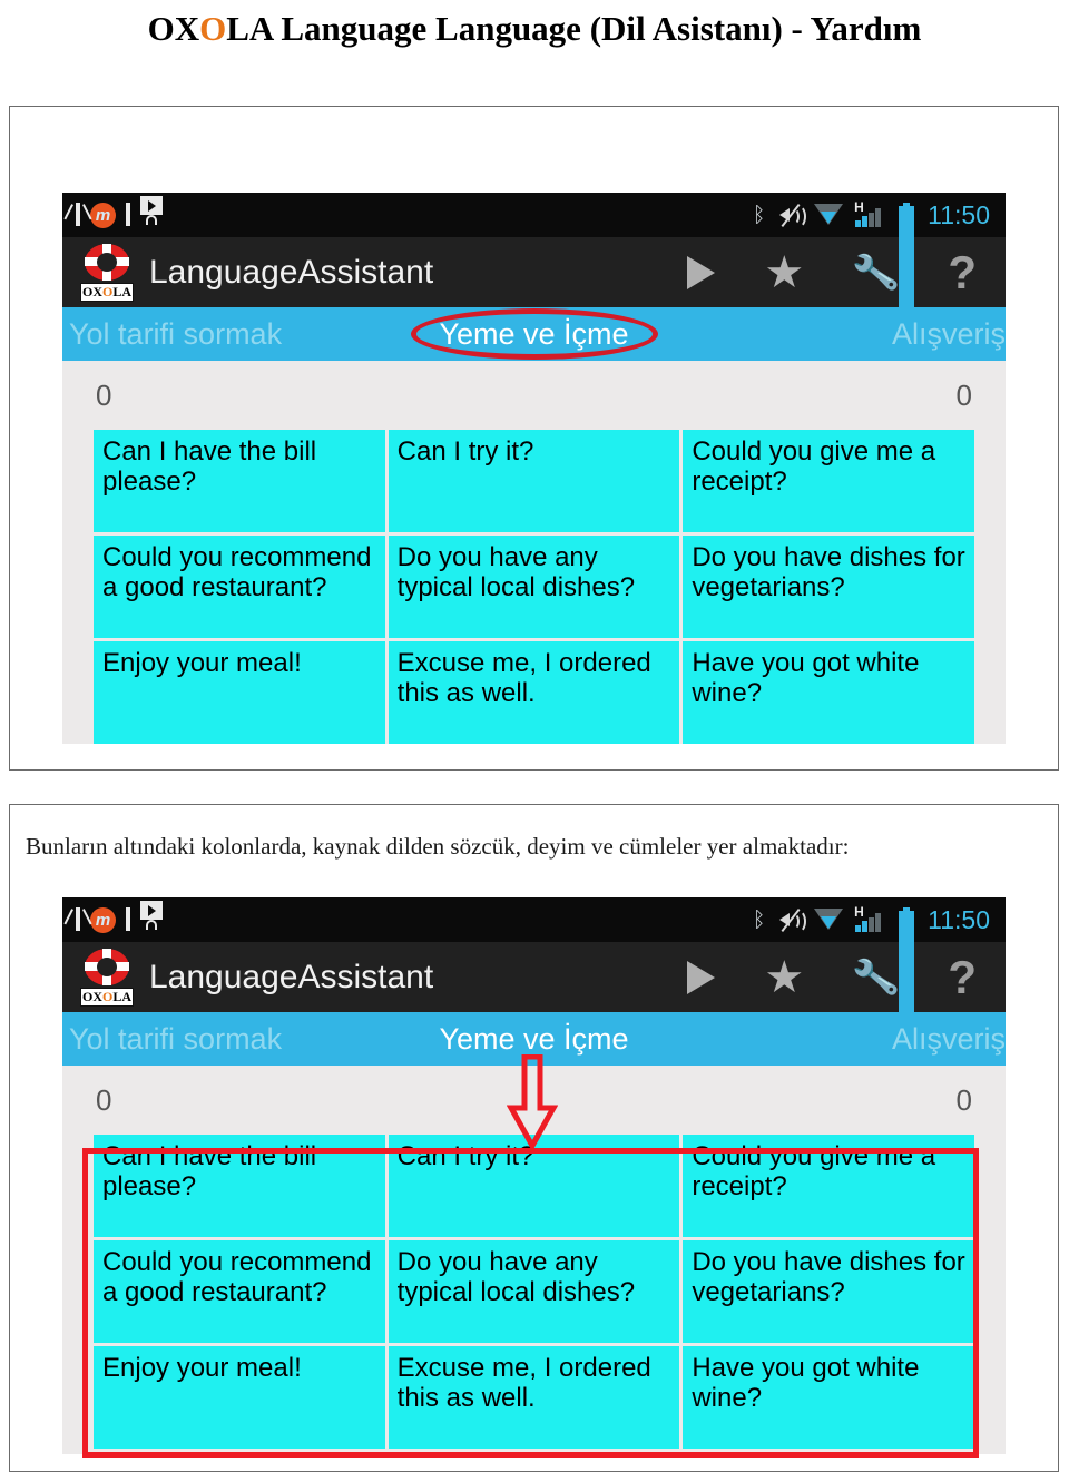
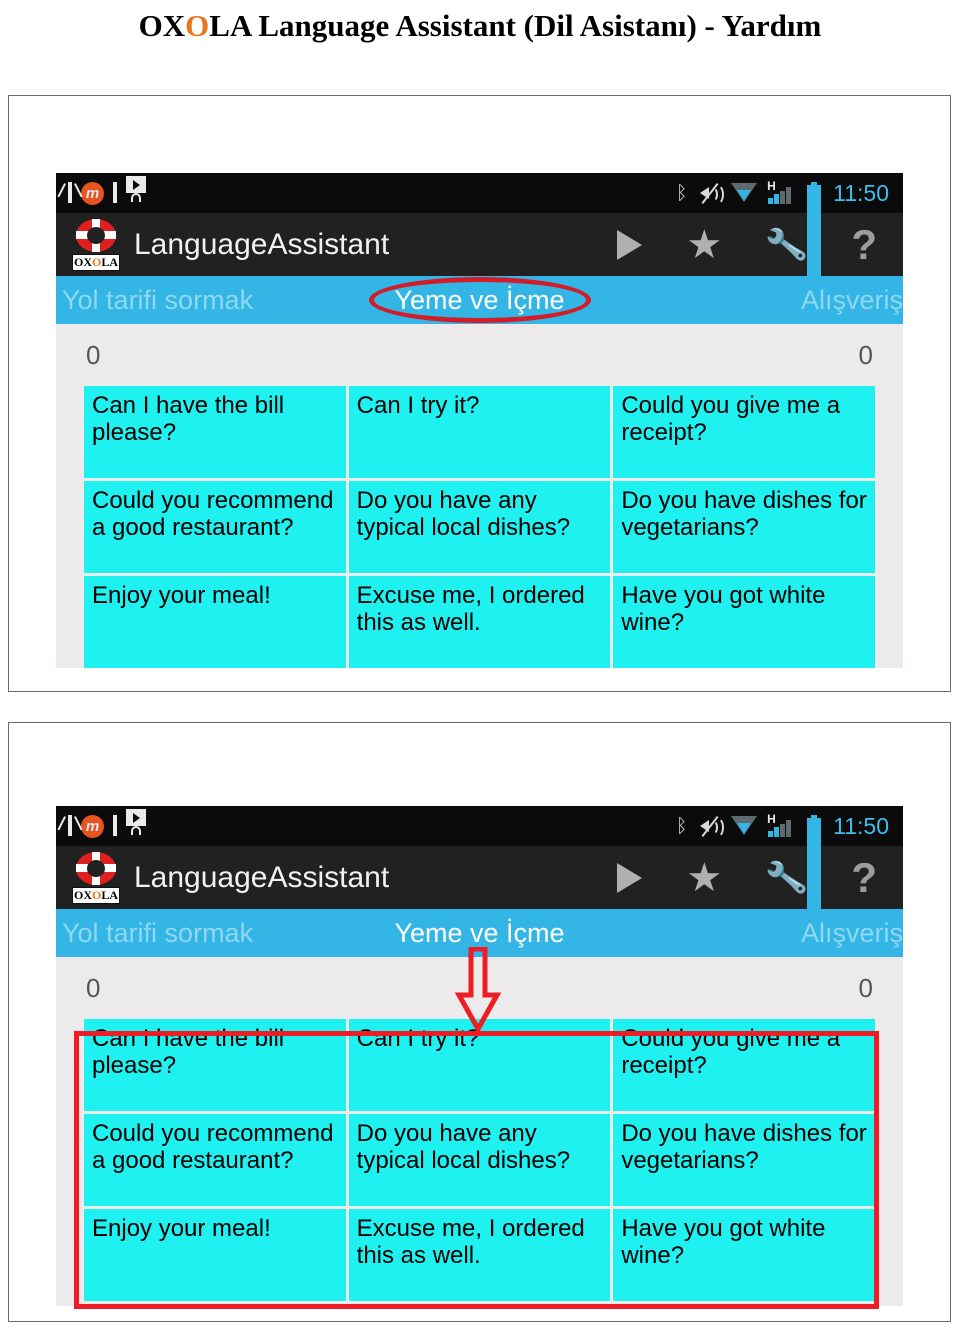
- OXOLA Language Language (Dil Asistanı) - Yardım
+ OXOLA Language Assistant (Dil Asistanı) - Yardım
  m
  ᛒ
  H
  11:50
  OX
  O
  LA
  LanguageAssistant
  ★
  ?
  Yol tarifi sormak
  Yeme ve İçme
  Alışveriş
  0
  0
  Can I have the bill please?
  Can I try it?
  Could you give me a receipt?
  Could you recommend a good restaurant?
  Do you have any typical local dishes?
  Do you have dishes for vegetarians?
  Enjoy your meal!
  Excuse me, I ordered this as well.
  Have you got white wine?
- Bunların altındaki kolonlarda, kaynak dilden sözcük, deyim ve cümleler yer almaktadır:
  m
  ᛒ
  H
  11:50
  OX
  O
  LA
  LanguageAssistant
  ★
  ?
  Yol tarifi sormak
  Yeme ve İçme
  Alışveriş
  0
  0
  Can I have the bill please?
  Can I try it?
  Could you give me a receipt?
  Could you recommend a good restaurant?
  Do you have any typical local dishes?
  Do you have dishes for vegetarians?
  Enjoy your meal!
  Excuse me, I ordered this as well.
  Have you got white wine?
